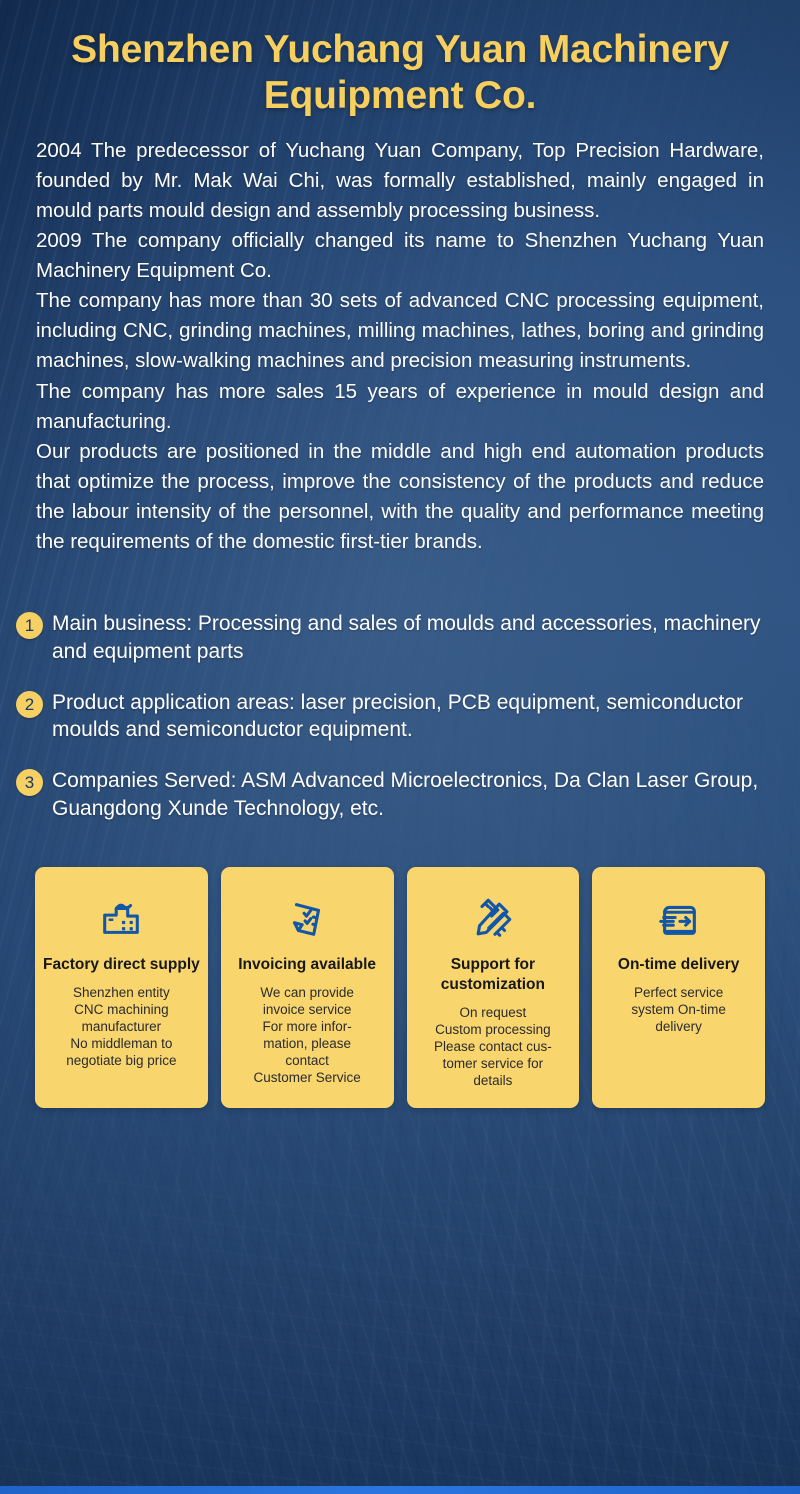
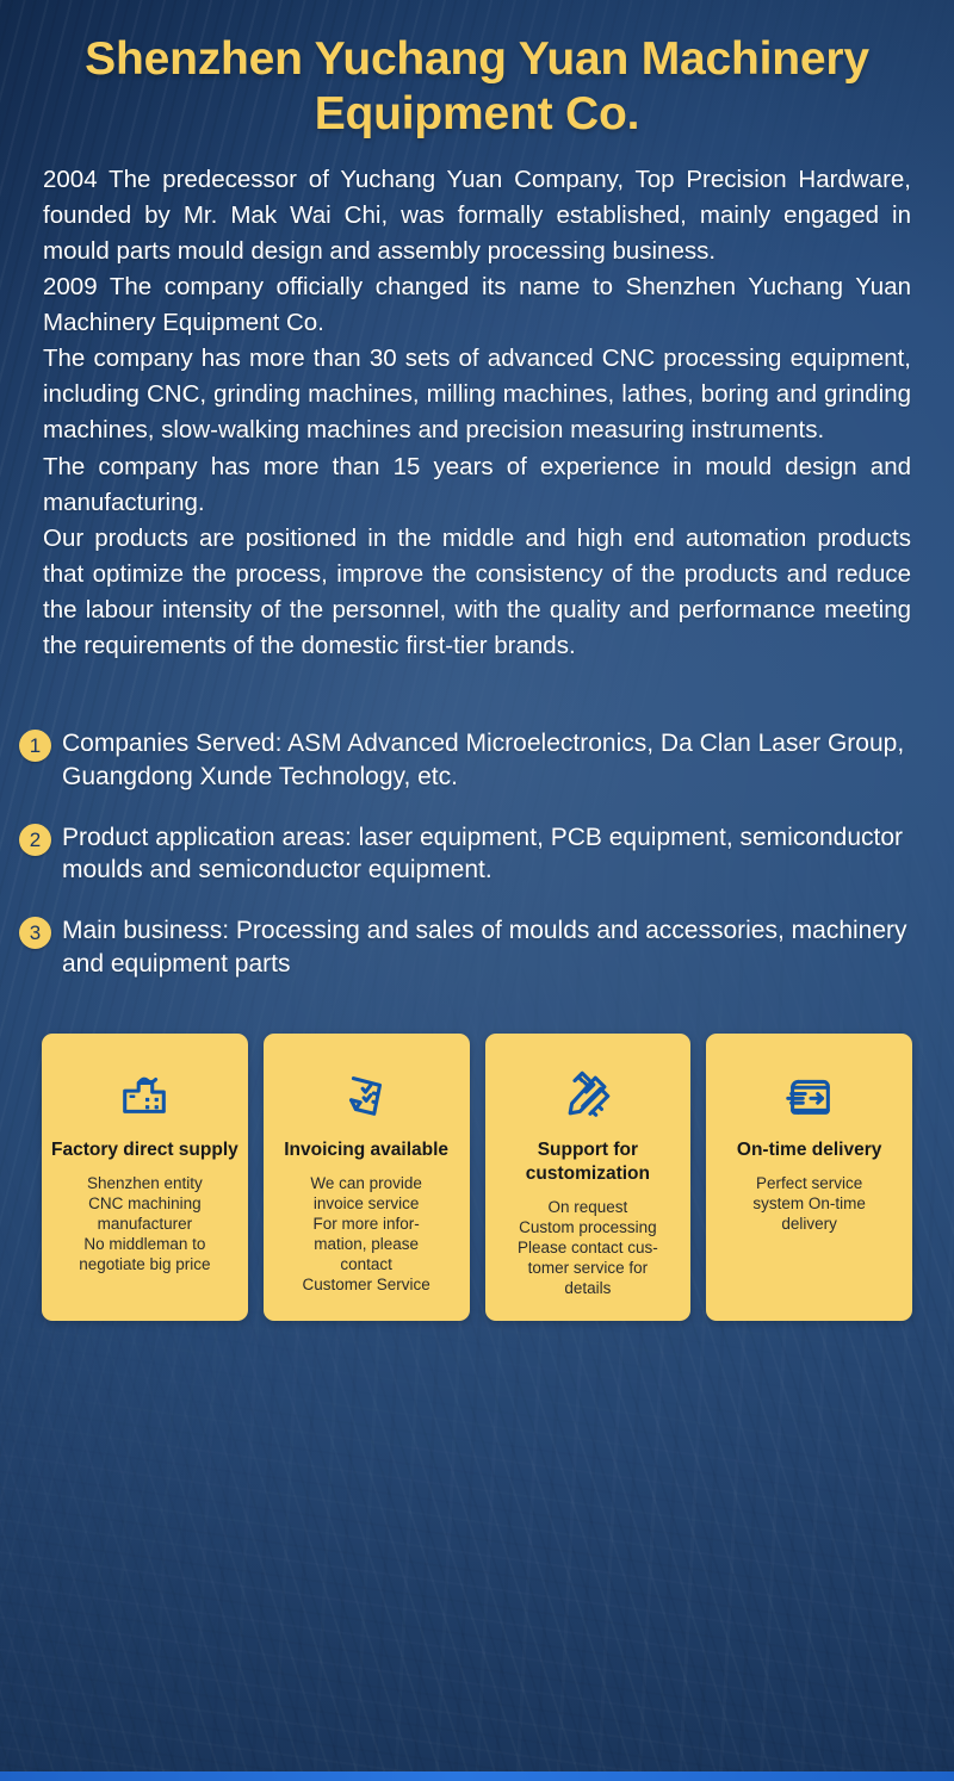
  Shenzhen Yuchang Yuan Machinery Equipment Co.
  2004 The predecessor of Yuchang Yuan Company, Top Precision Hardware, founded by Mr. Mak Wai Chi, was formally established, mainly engaged in mould parts mould design and assembly processing business.
  2009 The company officially changed its name to Shenzhen Yuchang Yuan Machinery Equipment Co.
  The company has more than 30 sets of advanced CNC processing equipment, including CNC, grinding machines, milling machines, lathes, boring and grinding machines, slow-walking machines and precision measuring instruments.
- The company has more sales 15 years of experience in mould design and manufacturing.
+ The company has more than 15 years of experience in mould design and manufacturing.
  Our products are positioned in the middle and high end automation products that optimize the process, improve the consistency of the products and reduce the labour intensity of the personnel, with the quality and performance meeting the requirements of the domestic first-tier brands.
  1
- Main business: Processing and sales of moulds and accessories, machinery and equipment parts
+ Companies Served: ASM Advanced Microelectronics, Da Clan Laser Group, Guangdong Xunde Technology, etc.
  2
- Product application areas: laser precision, PCB equipment, semiconductor moulds and semiconductor equipment.
+ Product application areas: laser equipment, PCB equipment, semiconductor moulds and semiconductor equipment.
  3
- Companies Served: ASM Advanced Microelectronics, Da Clan Laser Group, Guangdong Xunde Technology, etc.
+ Main business: Processing and sales of moulds and accessories, machinery and equipment parts
  Factory direct supply
  Shenzhen entity
  CNC machining
  manufacturer
  No middleman to
  negotiate big price
  Invoicing available
  We can provide
  invoice service
  For more infor-
  mation, please
  contact
  Customer Service
  Support for customization
  On request
  Custom processing
  Please contact cus-
  tomer service for
  details
  On-time delivery
  Perfect service
  system On-time
  delivery
